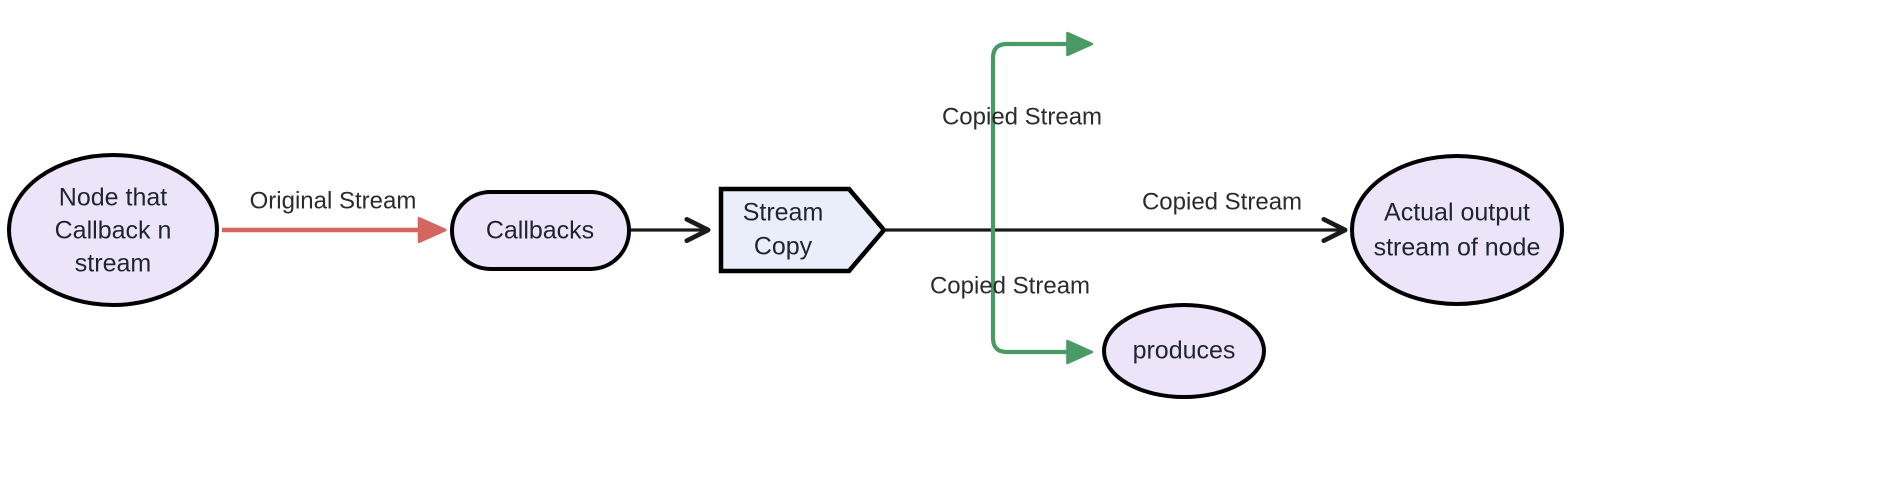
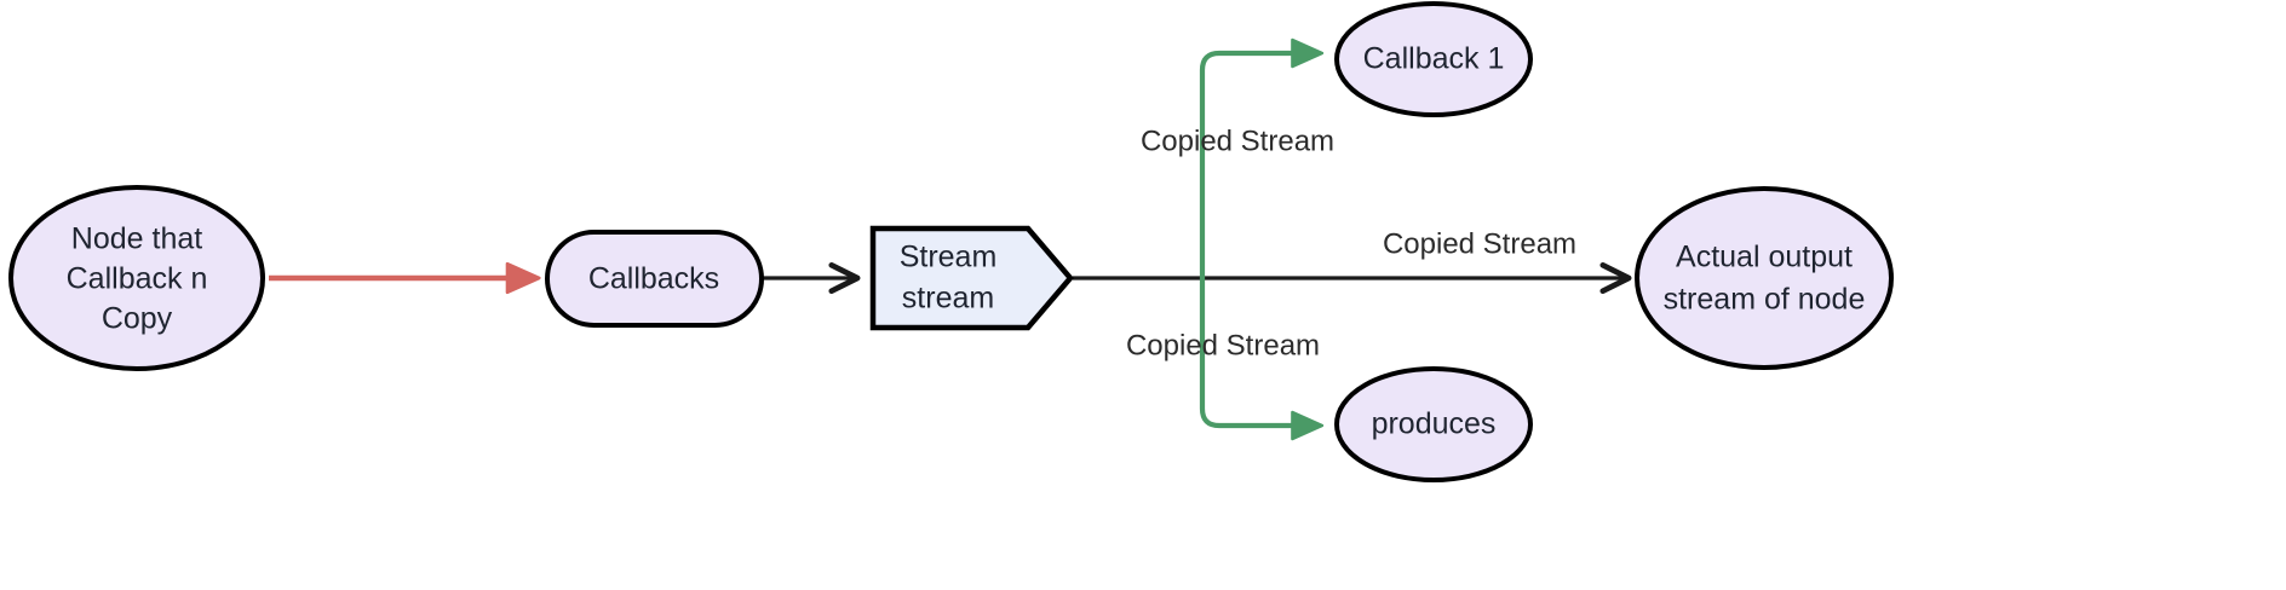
- Original Stream
  Copied Stream
  Copied Stream
  Copied Stream
  Node that
  Callback n
- stream
+ Copy
  Callbacks
  Stream
- Copy
+ stream
+ Callback 1
  produces
  Actual output
  stream of node
